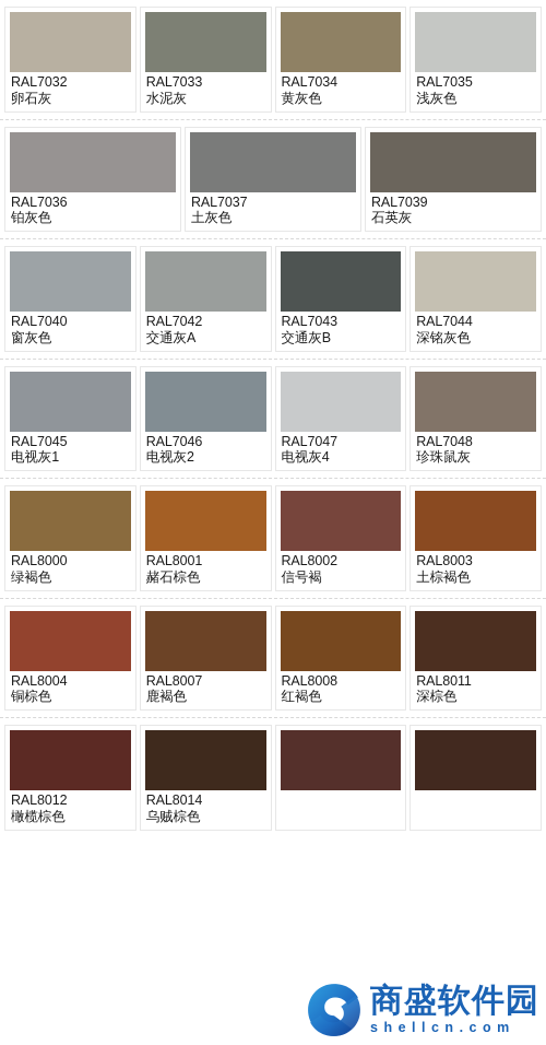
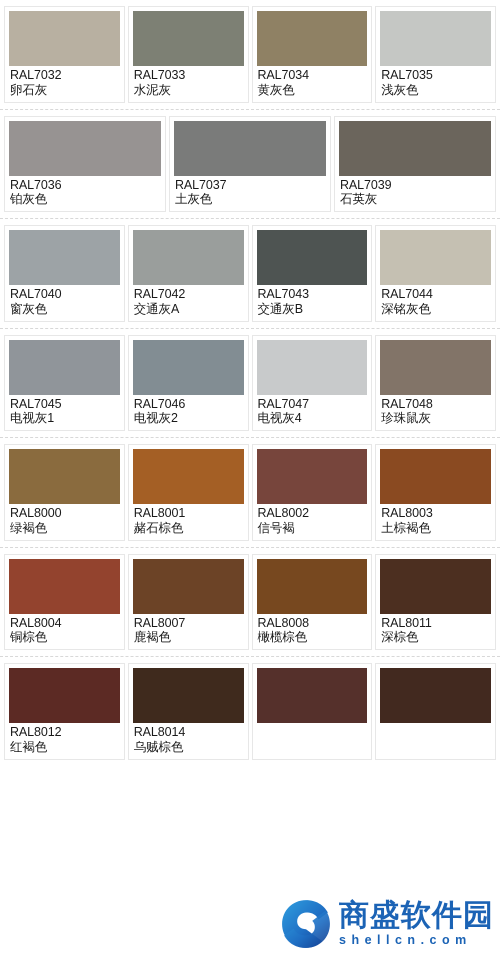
  RAL7032
  卵石灰
  RAL7033
  水泥灰
  RAL7034
  黄灰色
  RAL7035
  浅灰色
  RAL7036
  铂灰色
  RAL7037
  土灰色
  RAL7039
  石英灰
  RAL7040
  窗灰色
  RAL7042
  交通灰A
  RAL7043
  交通灰B
  RAL7044
  深铭灰色
  RAL7045
  电视灰1
  RAL7046
  电视灰2
  RAL7047
  电视灰4
  RAL7048
  珍珠鼠灰
  RAL8000
  绿褐色
  RAL8001
  赭石棕色
  RAL8002
  信号褐
  RAL8003
  土棕褐色
  RAL8004
  铜棕色
  RAL8007
  鹿褐色
  RAL8008
- 红褐色
+ 橄榄棕色
  RAL8011
  深棕色
  RAL8012
- 橄榄棕色
+ 红褐色
  RAL8014
  乌贼棕色
  商盛软件园
  shellcn.com
